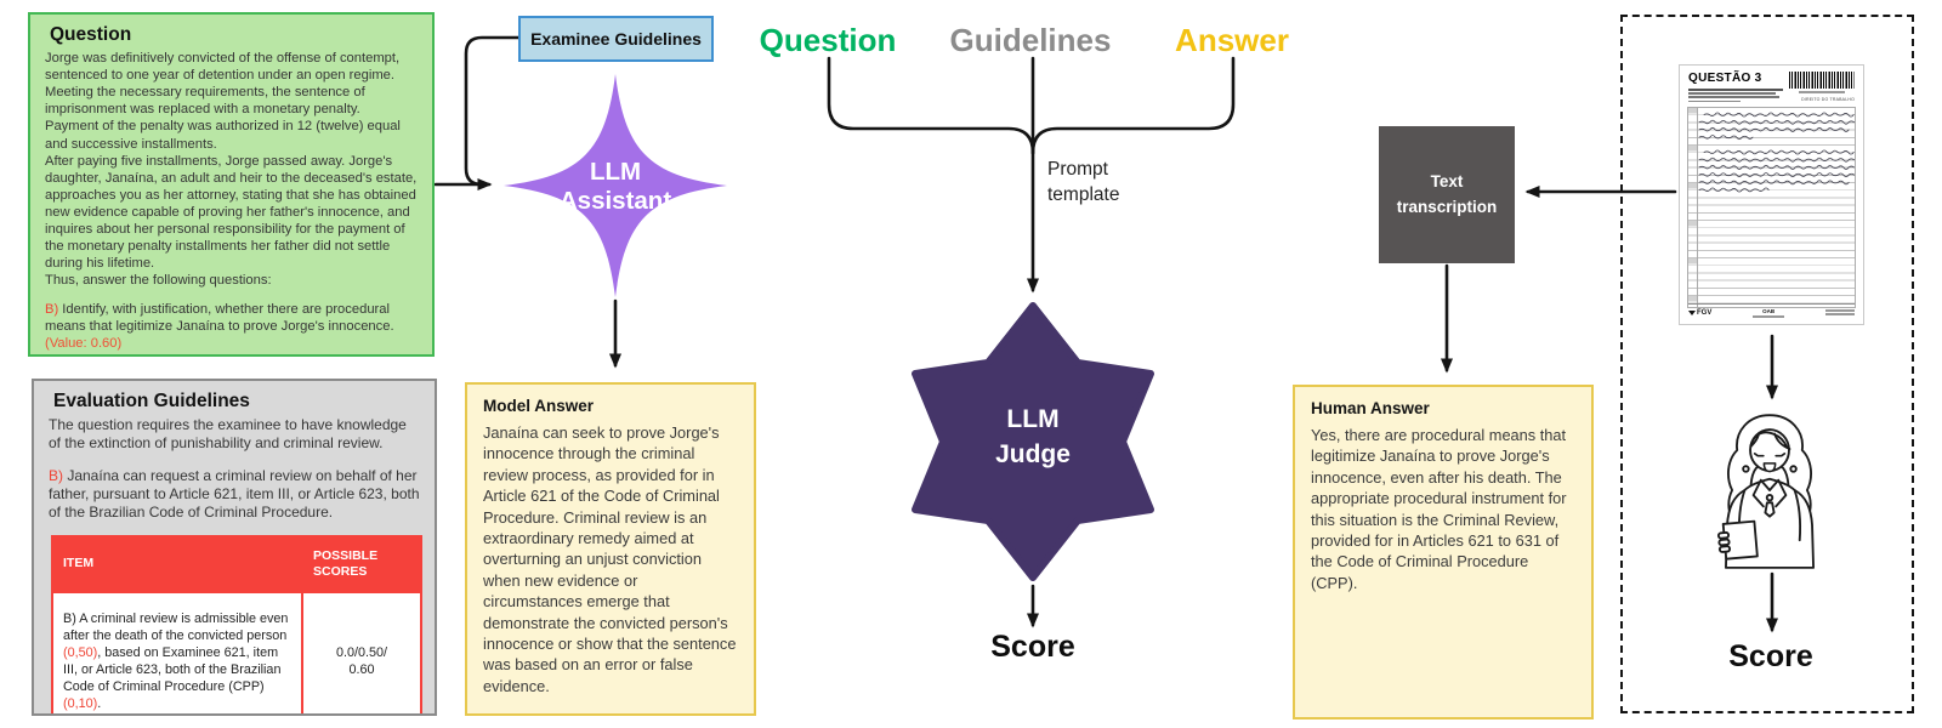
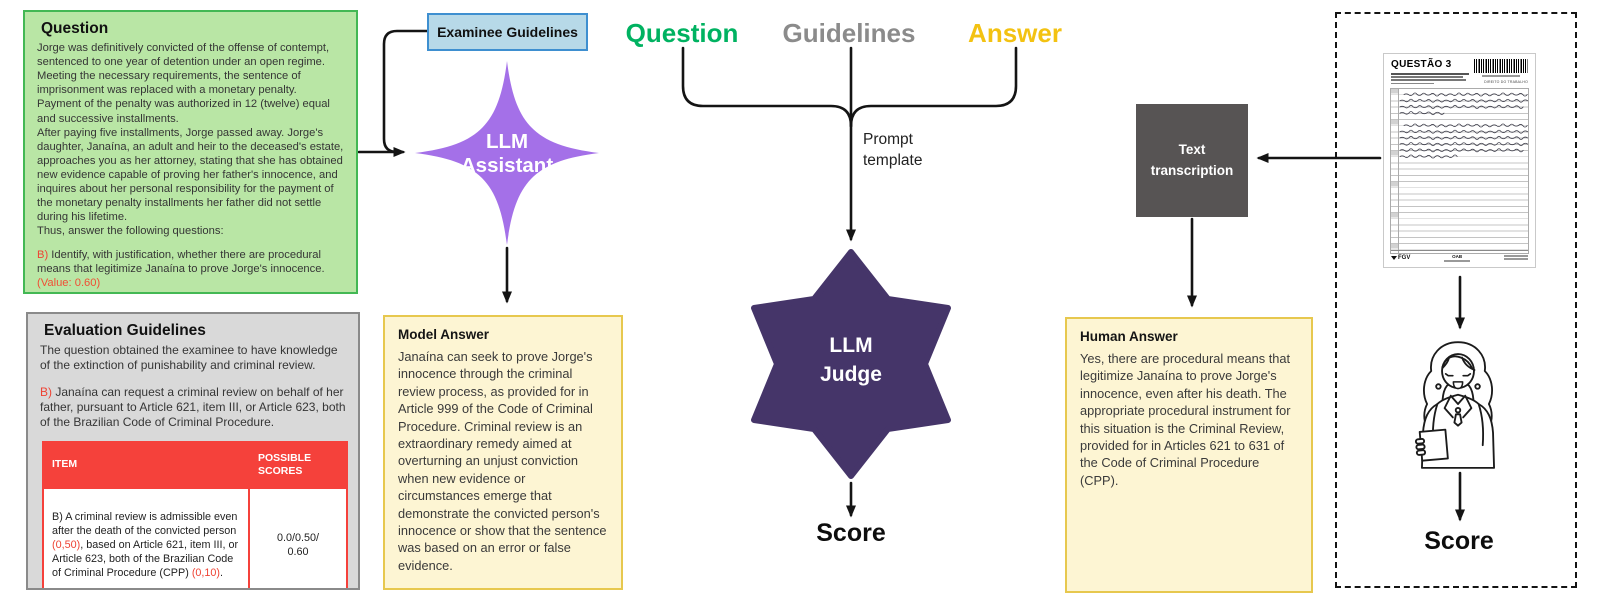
  Question
  Jorge was definitively convicted of the offense of contempt, sentenced to one year of detention under an open regime. Meeting the necessary requirements, the sentence of imprisonment was replaced with a monetary penalty.
  Payment of the penalty was authorized in 12 (twelve) equal and successive installments.
  After paying five installments, Jorge passed away. Jorge's daughter, Janaína, an adult and heir to the deceased's estate, approaches you as her attorney, stating that she has obtained new evidence capable of proving her father's innocence, and inquires about her personal responsibility for the payment of the monetary penalty installments her father did not settle during his lifetime.
  Thus, answer the following questions:
  B) Identify, with justification, whether there are procedural means that legitimize Janaína to prove Jorge's innocence.
  (Value: 0.60)
  Evaluation Guidelines
- The question requires the examinee to have knowledge of the extinction of punishability and criminal review.
+ The question obtained the examinee to have knowledge of the extinction of punishability and criminal review.
  B) Janaína can request a criminal review on behalf of her father, pursuant to Article 621, item III, or Article 623, both of the Brazilian Code of Criminal Procedure.
  ITEM	POSSIBLE SCORES
- B) A criminal review is admissible even after the death of the convicted person (0,50), based on Examinee 621, item III, or Article 623, both of the Brazilian Code of Criminal Procedure (CPP) (0,10).	0.0/0.50/ 0.60
+ B) A criminal review is admissible even after the death of the convicted person (0,50), based on Article 621, item III, or Article 623, both of the Brazilian Code of Criminal Procedure (CPP) (0,10).	0.0/0.50/ 0.60
  Examinee Guidelines
  LLM
  Assistant
  Model Answer
- Janaína can seek to prove Jorge's innocence through the criminal review process, as provided for in Article 621 of the Code of Criminal Procedure. Criminal review is an extraordinary remedy aimed at overturning an unjust conviction when new evidence or circumstances emerge that demonstrate the convicted person's innocence or show that the sentence was based on an error or false evidence.
+ Janaína can seek to prove Jorge's innocence through the criminal review process, as provided for in Article 999 of the Code of Criminal Procedure. Criminal review is an extraordinary remedy aimed at overturning an unjust conviction when new evidence or circumstances emerge that demonstrate the convicted person's innocence or show that the sentence was based on an error or false evidence.
  Question
  Guidelines
  Answer
  Prompt
  template
  LLM
  Judge
  Score
  Text
  transcription
  Human Answer
  Yes, there are procedural means that legitimize Janaína to prove Jorge's innocence, even after his death. The appropriate procedural instrument for this situation is the Criminal Review, provided for in Articles 621 to 631 of the Code of Criminal Procedure (CPP).
  QUESTÃO 3
  Score
